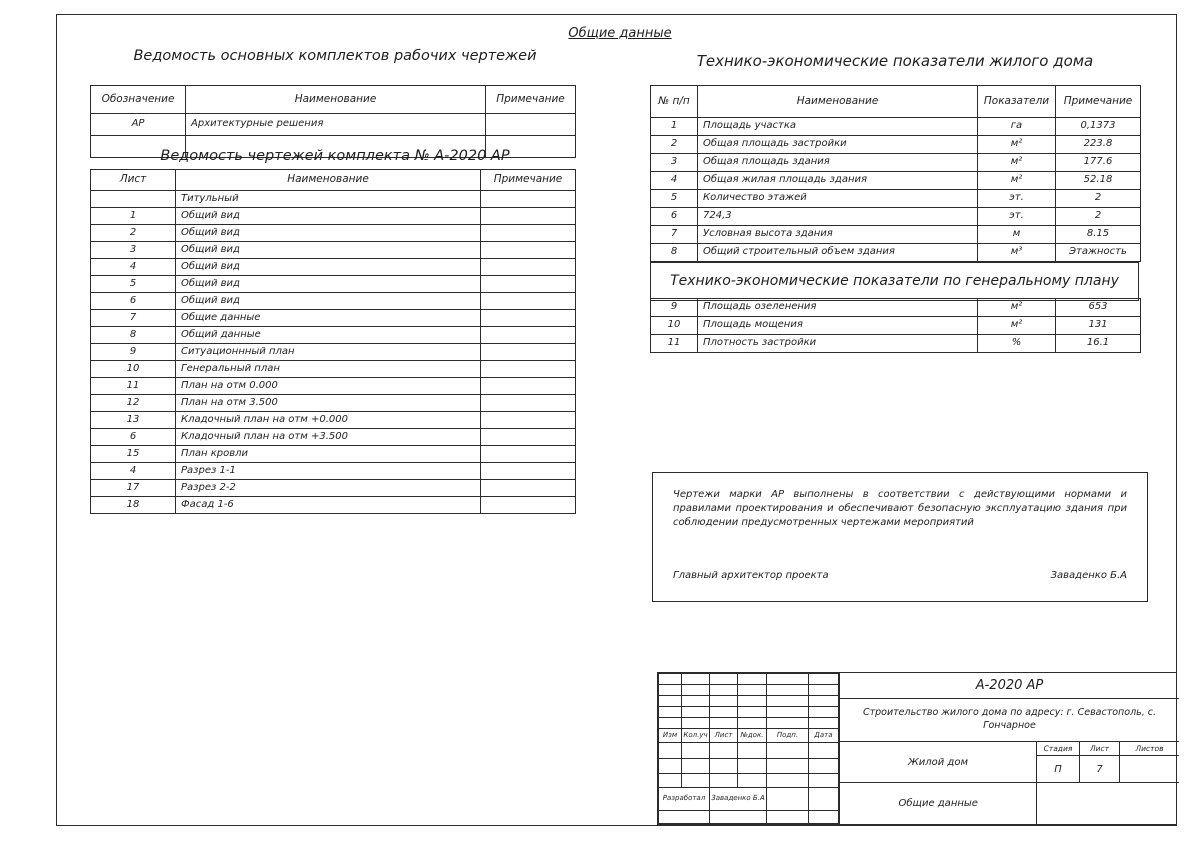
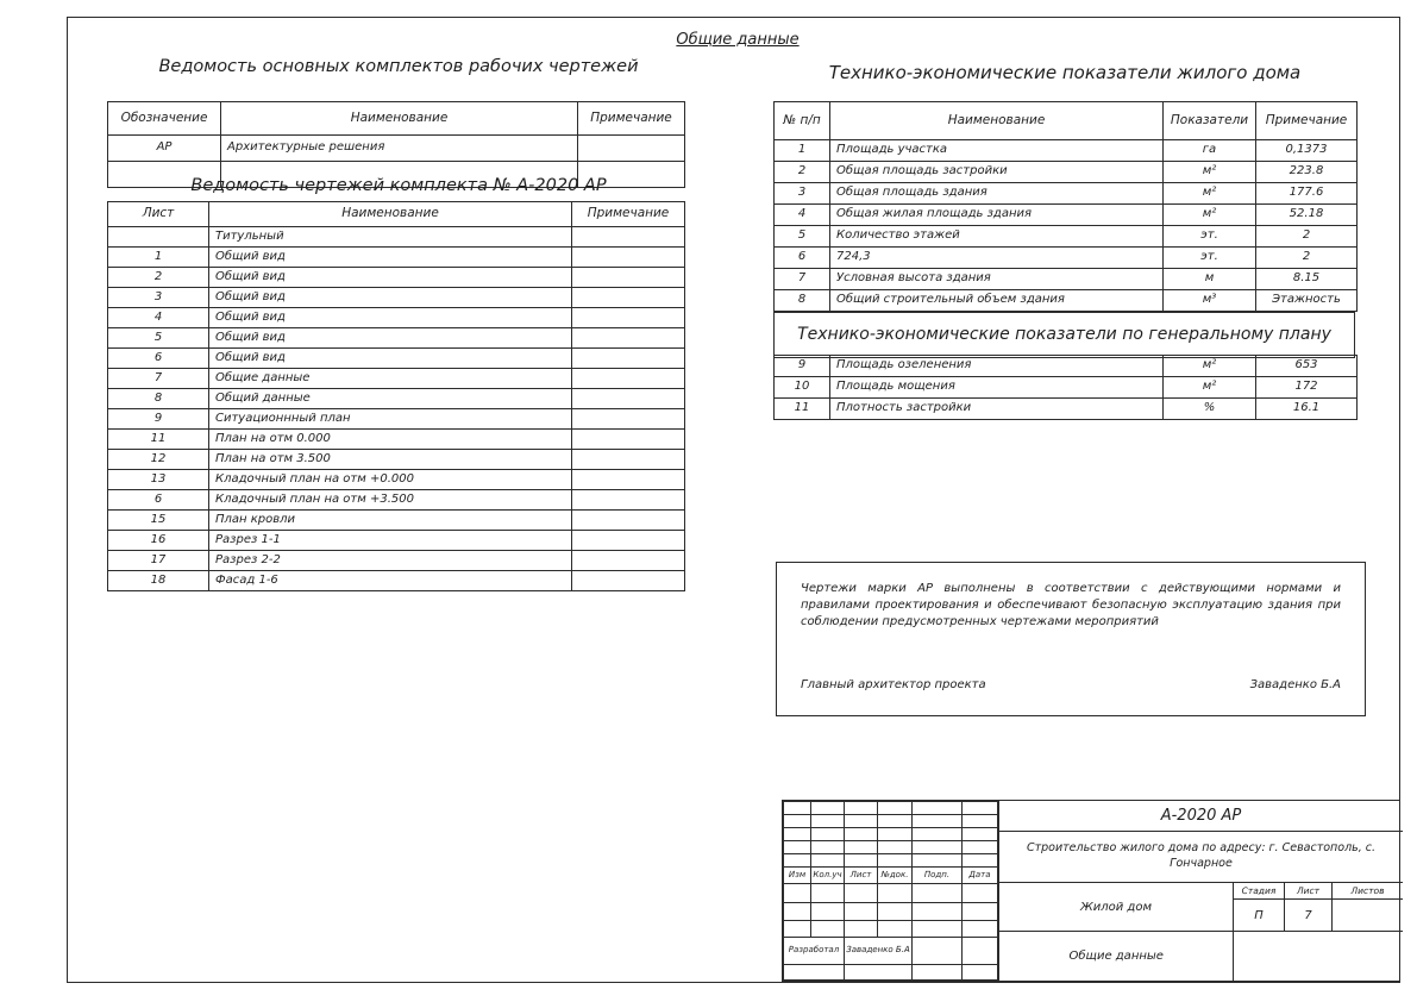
  Общие данные
  Ведомость основных комплектов рабочих чертежей
  Обозначение	Наименование	Примечание
  АР	Архитектурные решения
  Ведомость чертежей комплекта № А-2020 АР
  Лист	Наименование	Примечание
  	Титульный
  1	Общий вид
  2	Общий вид
  3	Общий вид
  4	Общий вид
  5	Общий вид
  6	Общий вид
  7	Общие данные
  8	Общий данные
  9	Ситуационнный план
- 10	Генеральный план
  11	План на отм 0.000
  12	План на отм 3.500
  13	Кладочный план на отм +0.000
  6	Кладочный план на отм +3.500
  15	План кровли
- 4	Разрез 1-1
+ 16	Разрез 1-1
  17	Разрез 2-2
  18	Фасад 1-6
  Технико-экономические показатели жилого дома
  № п/п	Наименование	Показатели	Примечание
  1	Площадь участка	га	0,1373
  2	Общая площадь застройки	м²	223.8
  3	Общая площадь здания	м²	177.6
  4	Общая жилая площадь здания	м²	52.18
  5	Количество этажей	эт.	2
  6	724,3	эт.	2
  7	Условная высота здания	м	8.15
  8	Общий строительный объем здания	м³	Этажность
  Технико-экономические показатели по генеральному плану
  9	Площадь озеленения	м²	653
- 10	Площадь мощения	м²	131
+ 10	Площадь мощения	м²	172
  11	Плотность застройки	%	16.1
  Чертежи марки АР выполнены в соответствии с действующими нормами и правилами проектирования и обеспечивают безопасную эксплуатацию здания при соблюдении предусмотренных чертежами мероприятий
  Главный архитектор проекта
  Заваденко Б.А
  Изм	Кол.уч	Лист	№док.	Подп.	Дата
  Разработал	Заваденко Б.А
  А-2020 АР
  Строительство жилого дома по адресу: г. Севастополь, с. Гончарное
  Жилой дом
  Стадия
  Лист
  Листов
  П
  7
  Общие данные
